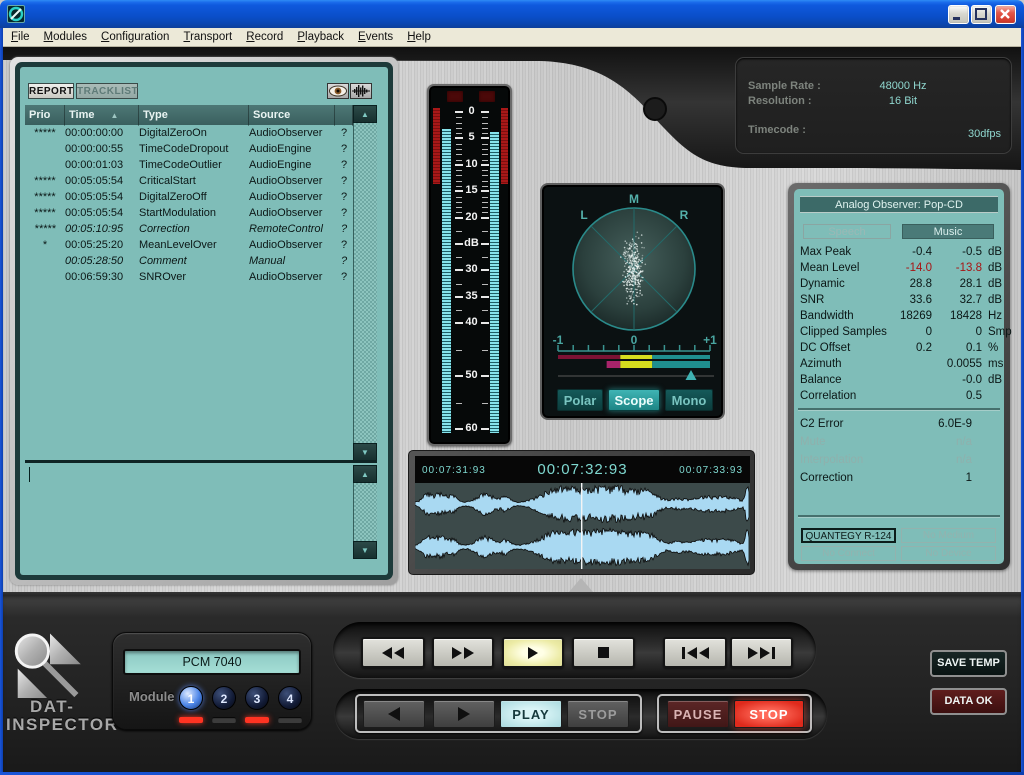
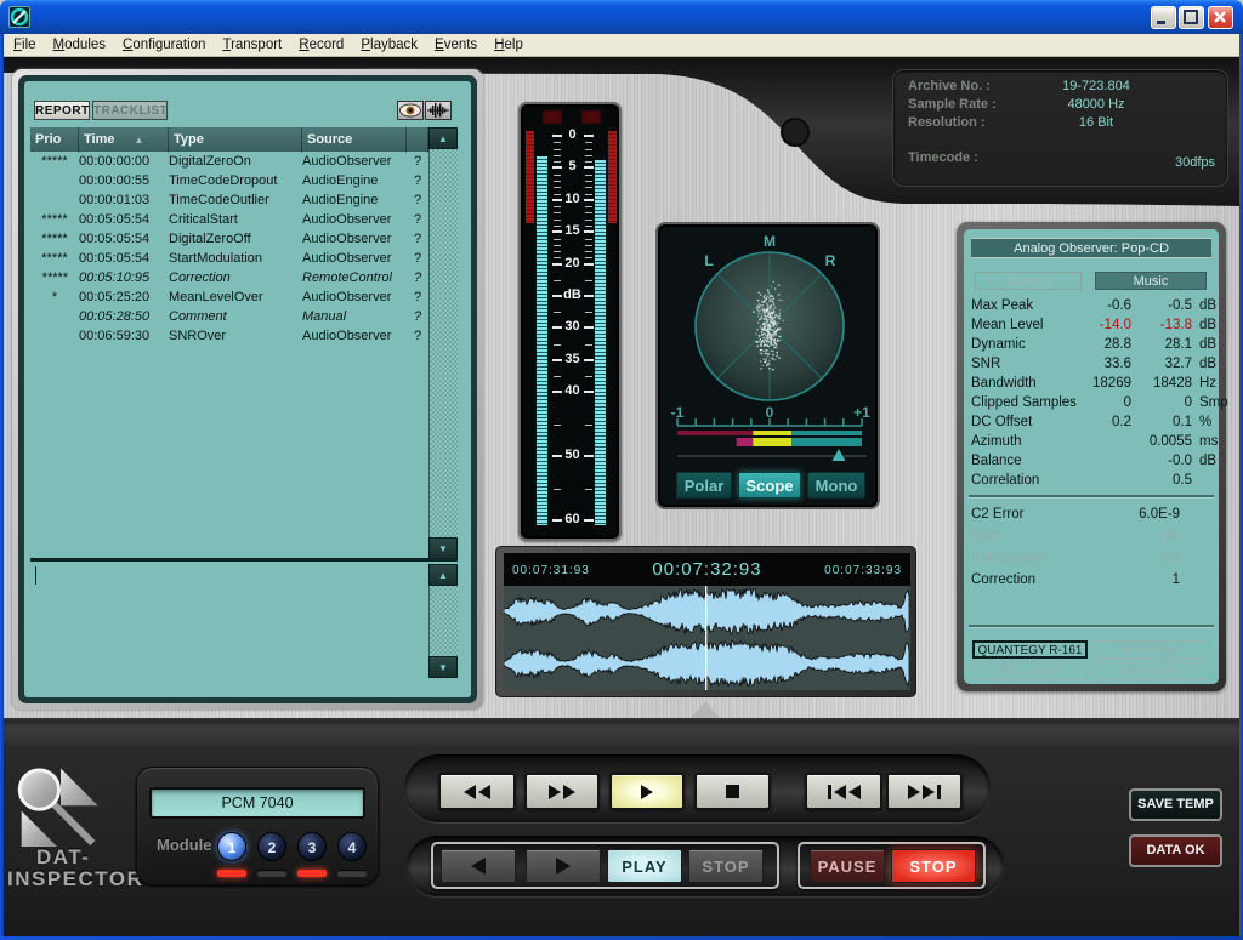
  File Modules Configuration Transport Record Playback Events Help
+ Archive No. :
+ 19-723.804
  Sample Rate :
  48000 Hz
  Resolution :
  16 Bit
  Timecode :
  30dfps
  REPORT
  TRACKLIST
  Prio
  Time ▲
  Type
  Source
  *****
  00:00:00:00
  DigitalZeroOn
  AudioObserver
  ?
  00:00:00:55
  TimeCodeDropout
  AudioEngine
  ?
  00:00:01:03
  TimeCodeOutlier
  AudioEngine
  ?
  *****
  00:05:05:54
  CriticalStart
  AudioObserver
  ?
  *****
  00:05:05:54
  DigitalZeroOff
  AudioObserver
  ?
  *****
  00:05:05:54
  StartModulation
  AudioObserver
  ?
  *****
  00:05:10:95
  Correction
  RemoteControl
  ?
  *
  00:05:25:20
  MeanLevelOver
  AudioObserver
  ?
  00:05:28:50
  Comment
  Manual
  ?
  00:06:59:30
  SNROver
  AudioObserver
  ?
  ▲
  ▼
  ▲
  ▼
  0
  5
  10
  15
  20
  dB
  30
  35
  40
  50
  60
  M
  L
  R
  -1
  0
  +1
  Polar
  Scope
  Mono
  00:07:31:93
  00:07:32:93
  00:07:33:93
  Analog Observer: Pop-CD
  Speech
  Music
  Max Peak
- -0.4
+ -0.6
  -0.5
  dB
  Mean Level
  -14.0
  -13.8
  dB
  Dynamic
  28.8
  28.1
  dB
  SNR
  33.6
  32.7
  dB
  Bandwidth
  18269
  18428
  Hz
  Clipped Samples
  0
  0
  Smp
  DC Offset
  0.2
  0.1
  %
  Azimuth
  0.0055
  ms
  Balance
  -0.0
  dB
  Correlation
  0.5
  C2 Error
  6.0E-9
  Correction
  1
- QUANTEGY R-124
+ QUANTEGY R-161
  DAT-
  INSPECTOR
  PCM 7040
  Module
  1
  2
  3
  4
  PLAY
  STOP
  PAUSE
  STOP
  SAVE TEMP
  DATA OK
